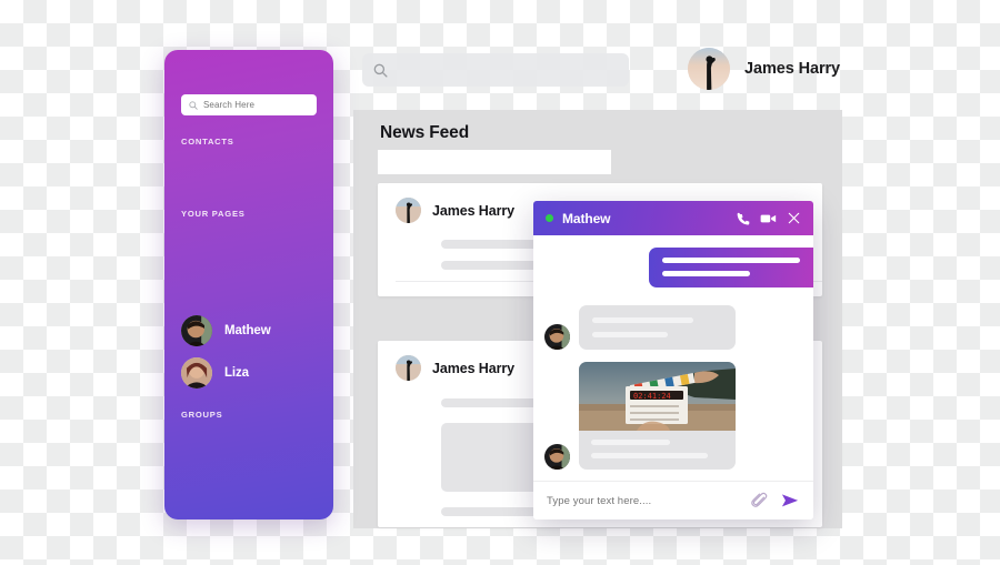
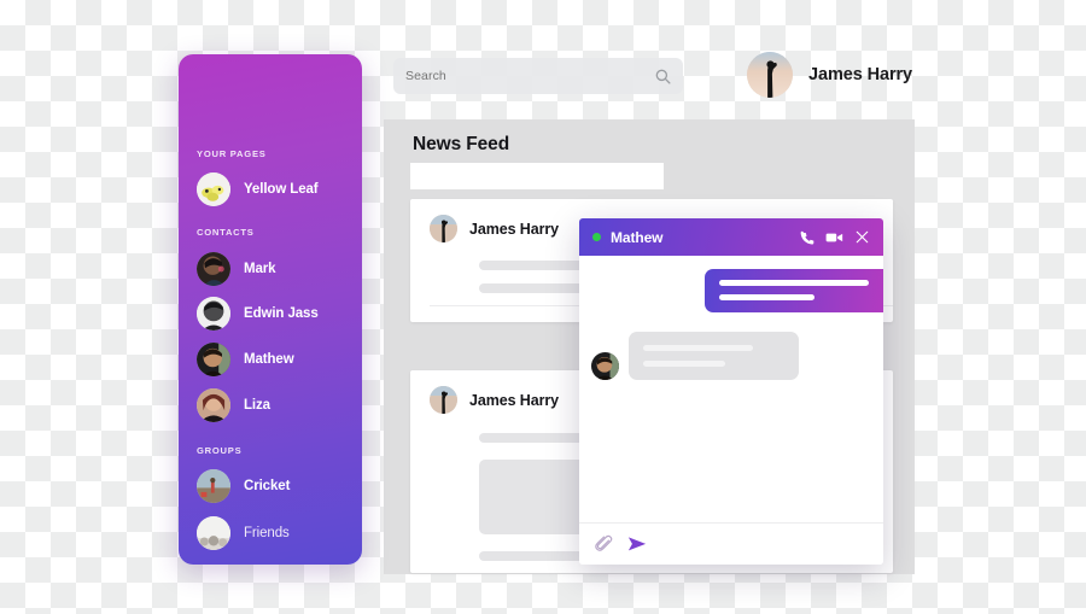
+ Search
  James Harry
  News Feed
  James Harry
  James Harry
- Search Here
- CONTACTS
+ YOUR PAGES
+ Yellow Leaf
- YOUR PAGES
+ CONTACTS
+ Mark
+ Edwin Jass
  Mathew
  Liza
  GROUPS
+ Cricket
+ Friends
  Mathew
- 02:41:24
- Type your text here....
